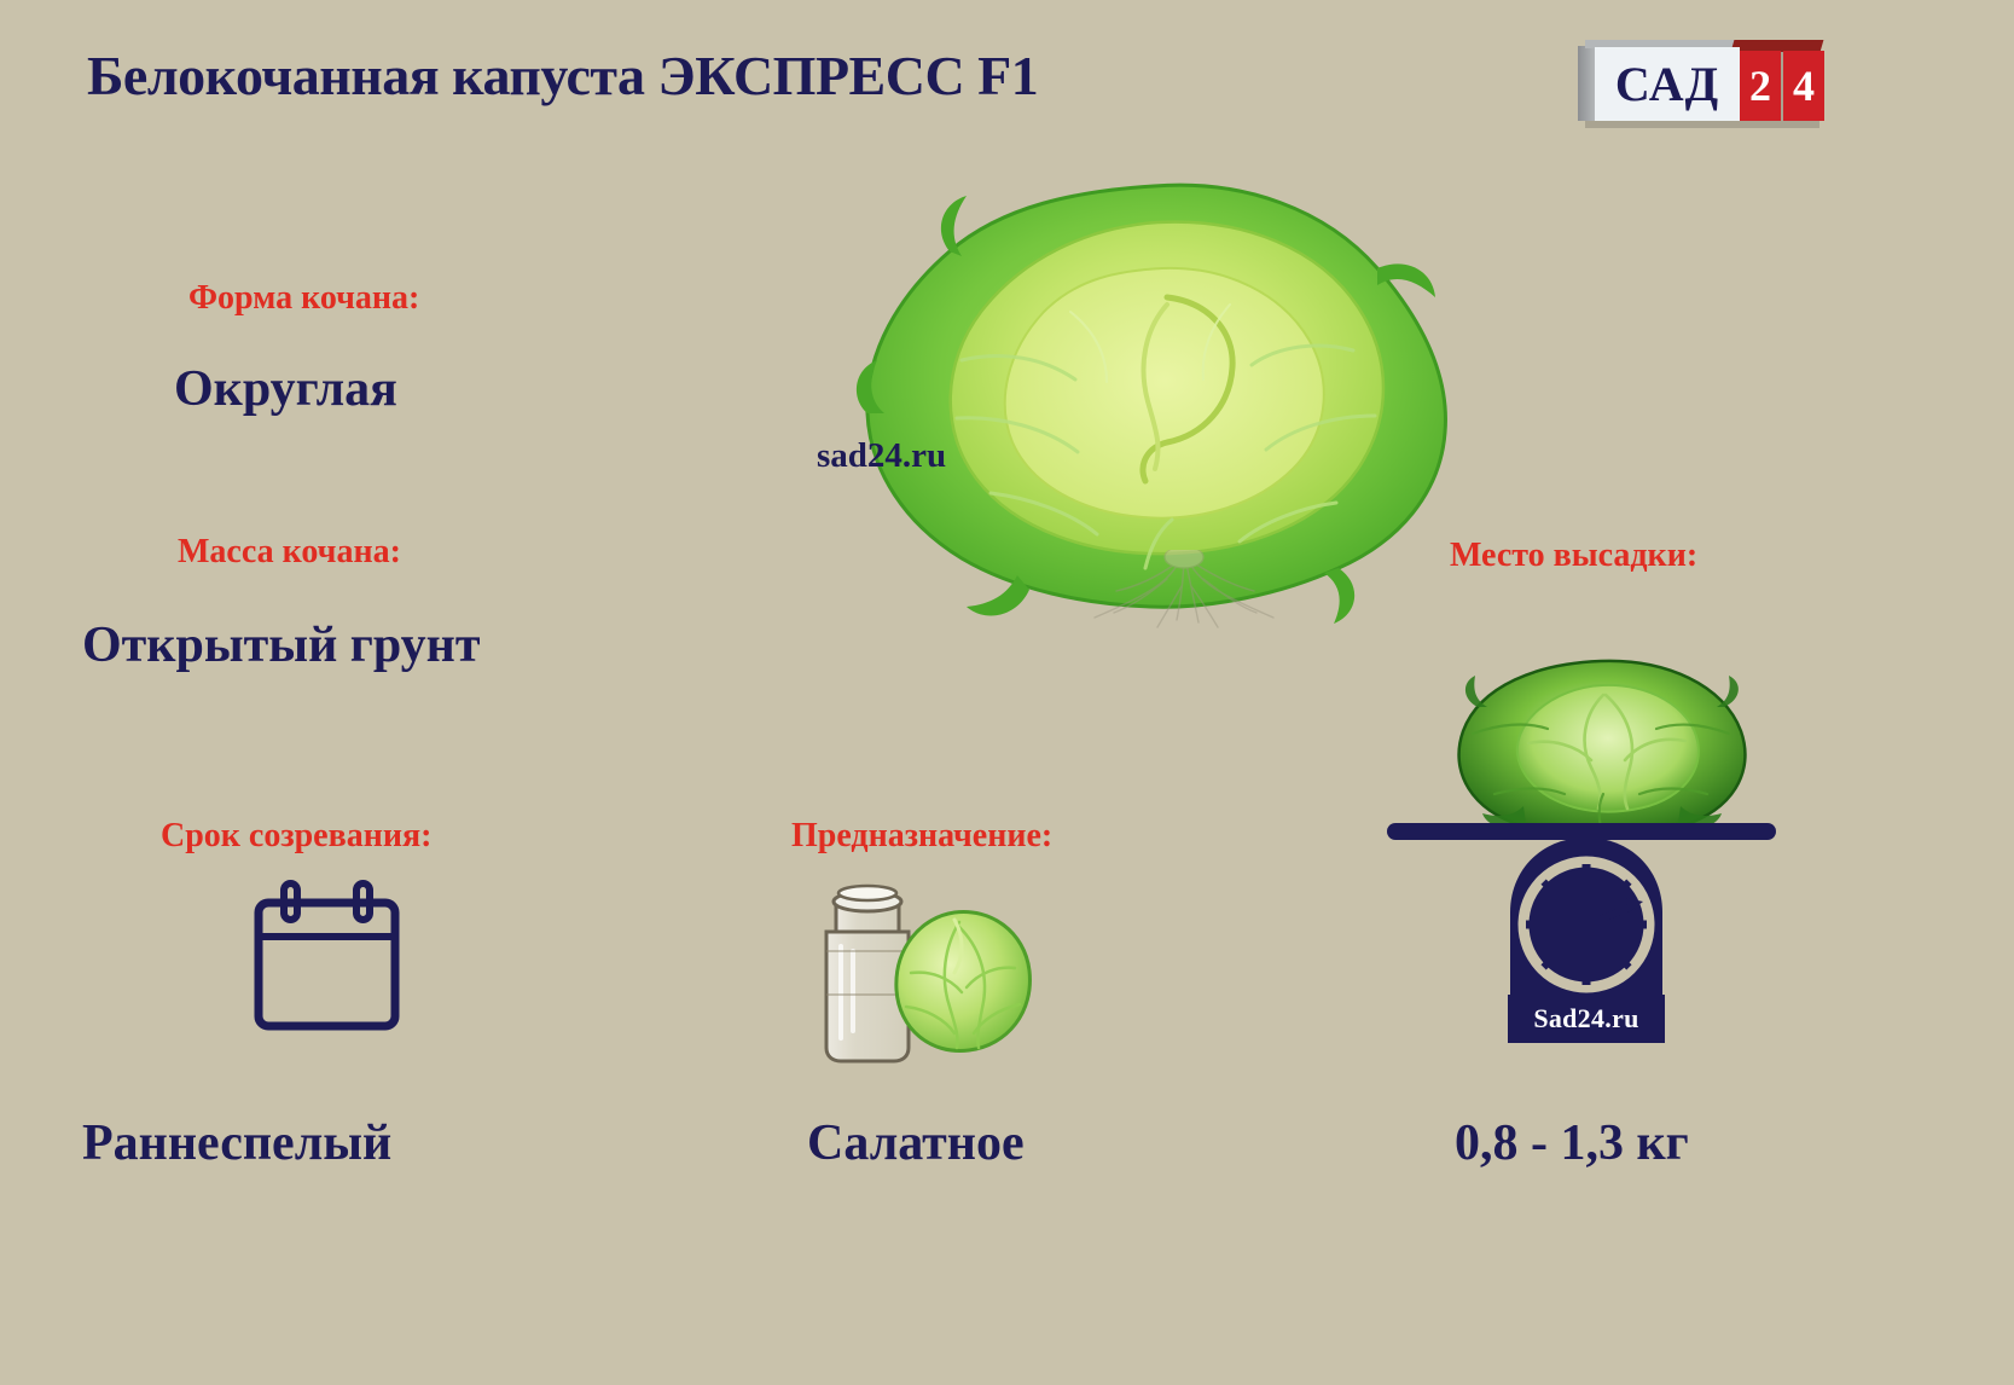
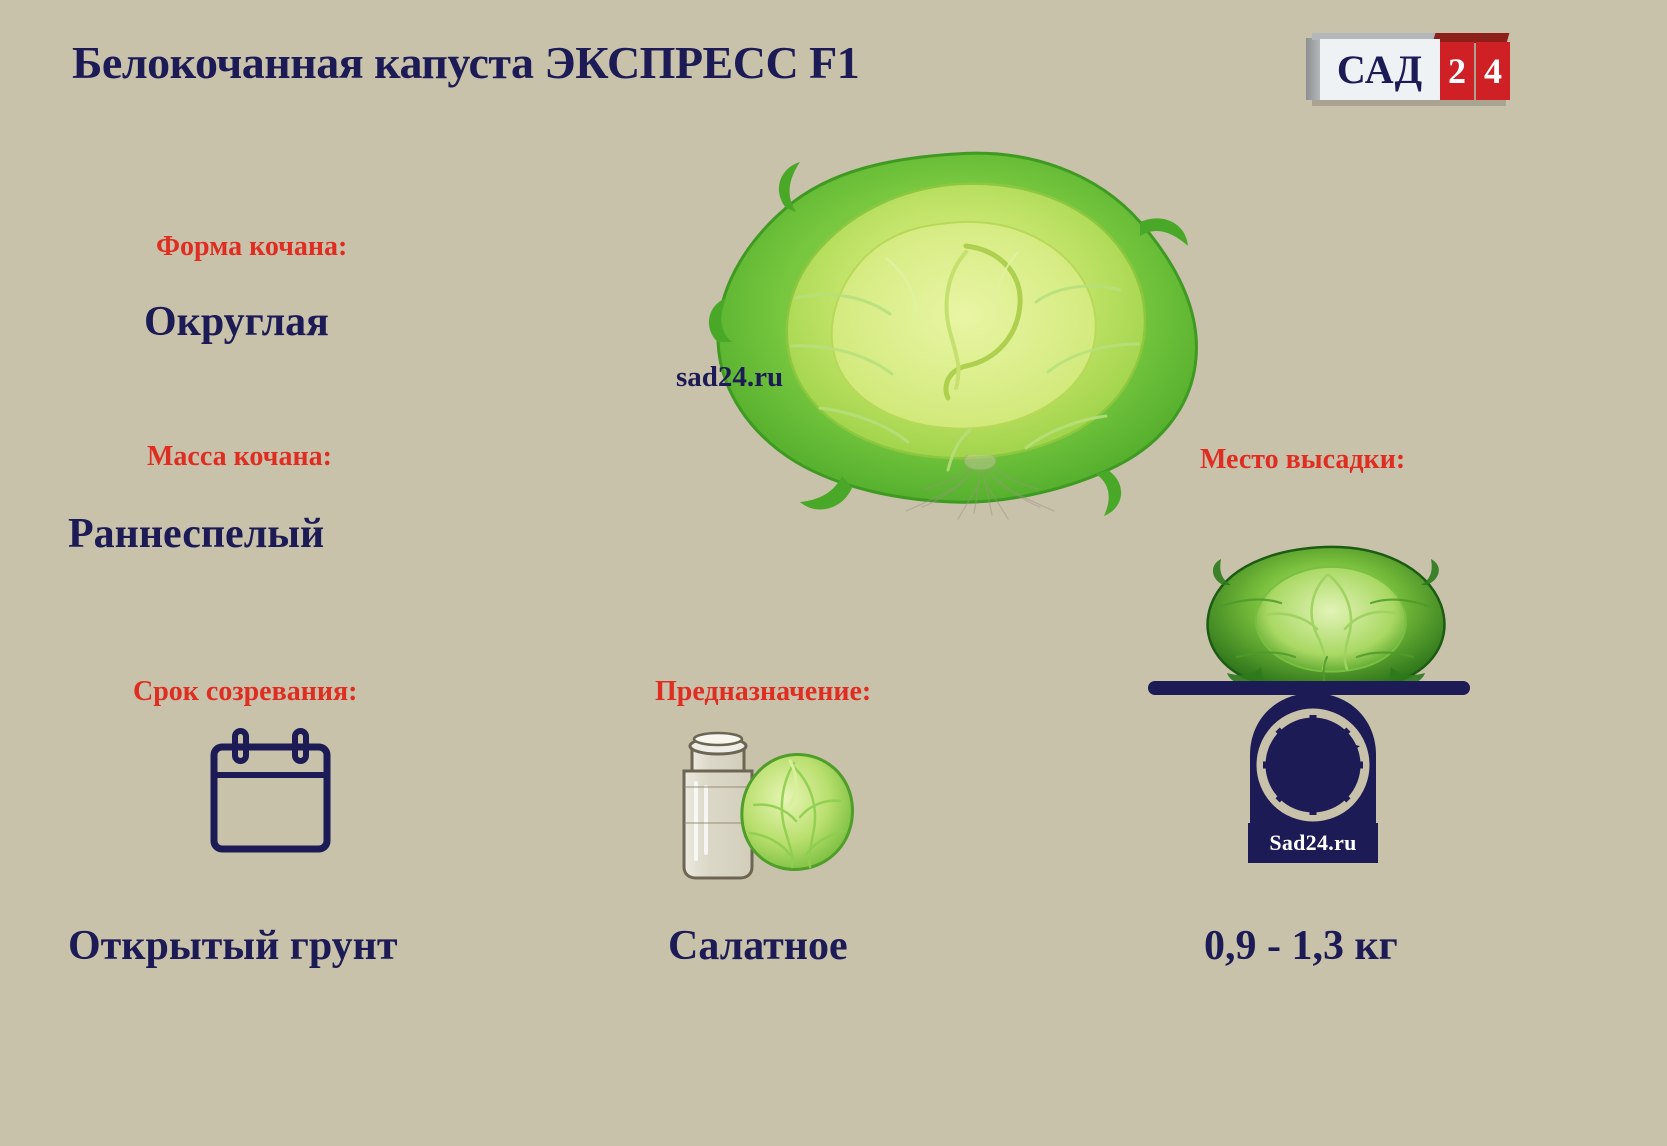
  Белокочанная капуста ЭКСПРЕСС F1
  САД
  2
  4
  Форма кочана:
  Округлая
  Масса кочана:
- Открытый грунт
+ Раннеспелый
  sad24.ru
  Срок созревания:
- Раннеспелый
+ Открытый грунт
  Предназначение:
  Салатное
  Место высадки:
  Sad24.ru
- 0,8 - 1,3 кг
+ 0,9 - 1,3 кг
